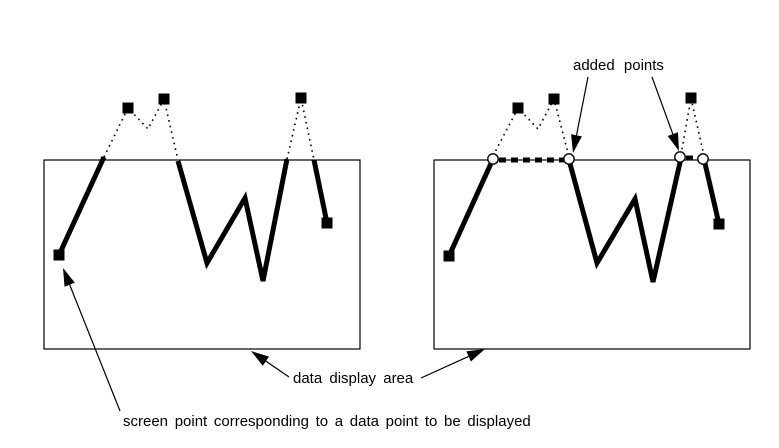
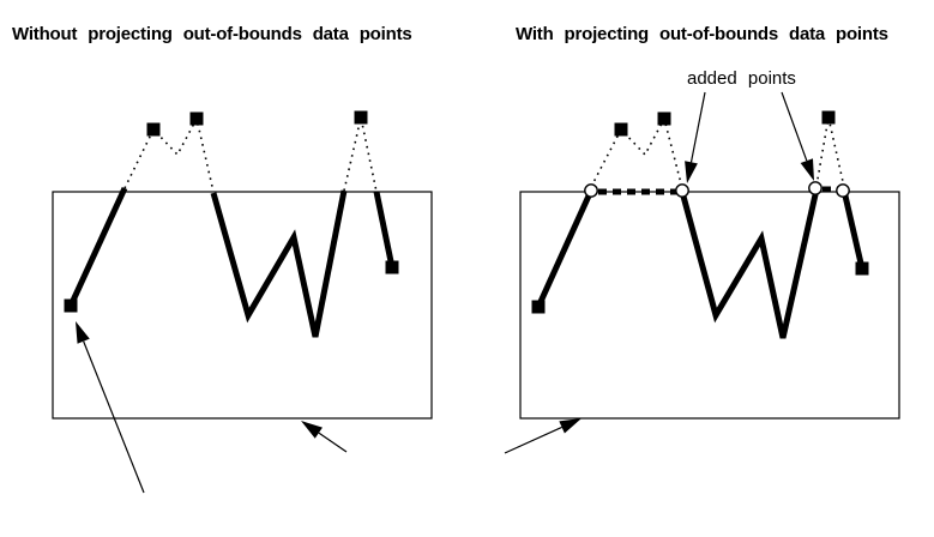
+ Without projecting out-of-bounds data points
+ With projecting out-of-bounds data points
  added points
- data display area
- screen point corresponding to a data point to be displayed
